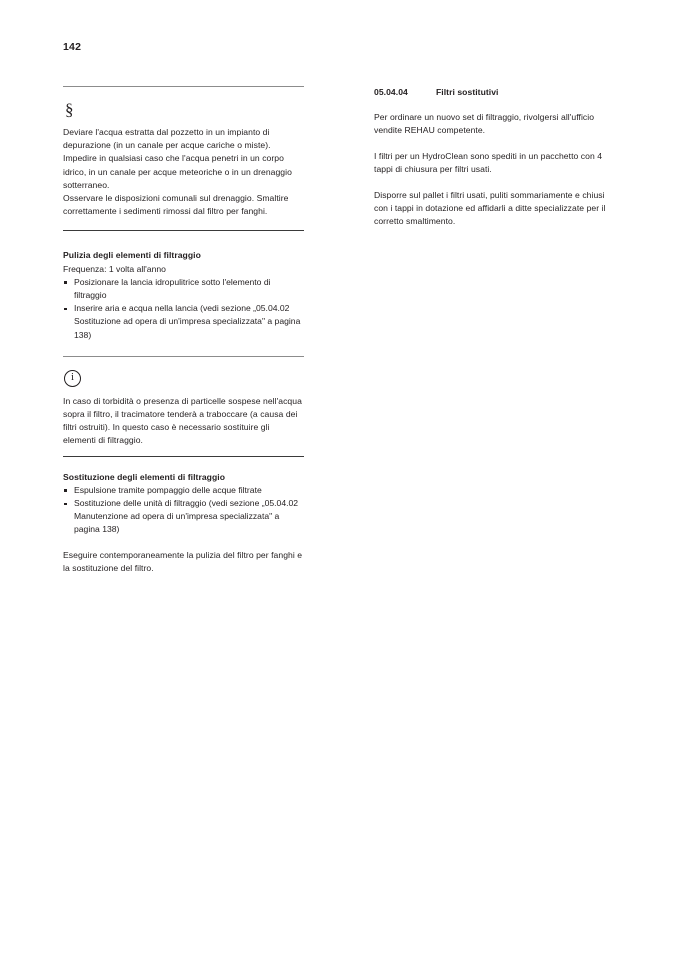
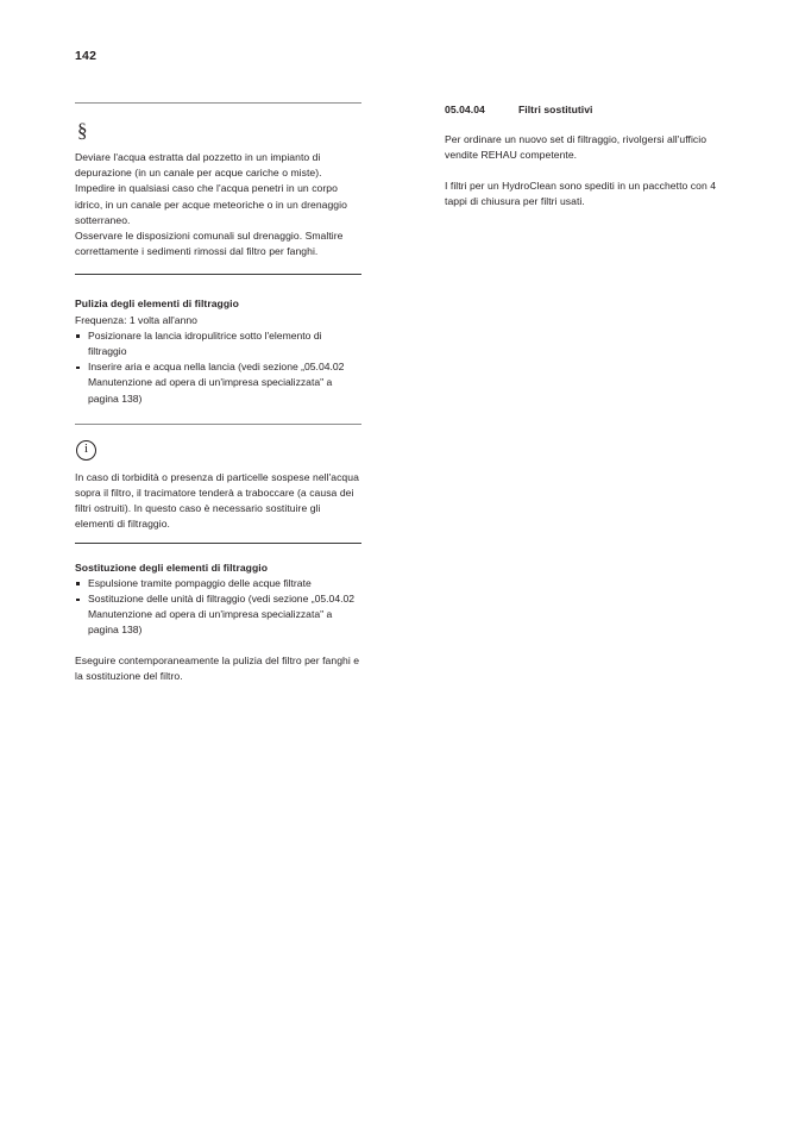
  142
  §
  Deviare l'acqua estratta dal pozzetto in un impianto di depurazione (in un canale per acque cariche o miste). Impedire in qualsiasi caso che l'acqua penetri in un corpo idrico, in un canale per acque meteoriche o in un drenaggio sotterraneo.
  Osservare le disposizioni comunali sul drenaggio. Smaltire correttamente i sedimenti rimossi dal filtro per fanghi.
  Pulizia degli elementi di filtraggio
  Frequenza: 1 volta all'anno
  Posizionare la lancia idropulitrice sotto l'elemento di filtraggio
- Inserire aria e acqua nella lancia (vedi sezione „05.04.02 Sostituzione ad opera di un'impresa specializzata" a pagina 138)
+ Inserire aria e acqua nella lancia (vedi sezione „05.04.02 Manutenzione ad opera di un'impresa specializzata" a pagina 138)
  i
  In caso di torbidità o presenza di particelle sospese nell'acqua sopra il filtro, il tracimatore tenderà a traboccare (a causa dei filtri ostruiti). In questo caso è necessario sostituire gli elementi di filtraggio.
  Sostituzione degli elementi di filtraggio
  Espulsione tramite pompaggio delle acque filtrate
  Sostituzione delle unità di filtraggio (vedi sezione „05.04.02 Manutenzione ad opera di un'impresa specializzata" a pagina 138)
  Eseguire contemporaneamente la pulizia del filtro per fanghi e la sostituzione del filtro.
  05.04.04
  Filtri sostitutivi
  Per ordinare un nuovo set di filtraggio, rivolgersi all'ufficio vendite REHAU competente.
  I filtri per un HydroClean sono spediti in un pacchetto con 4 tappi di chiusura per filtri usati.
- Disporre sul pallet i filtri usati, puliti sommariamente e chiusi con i tappi in dotazione ed affidarli a ditte specializzate per il corretto smaltimento.
